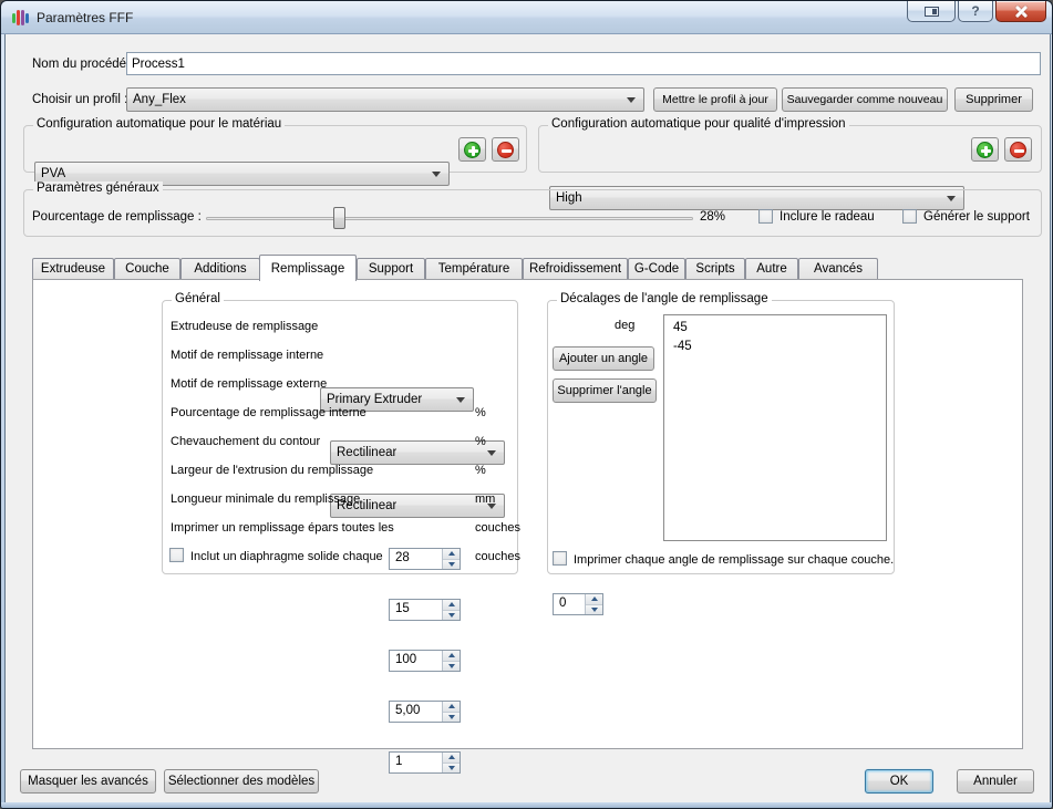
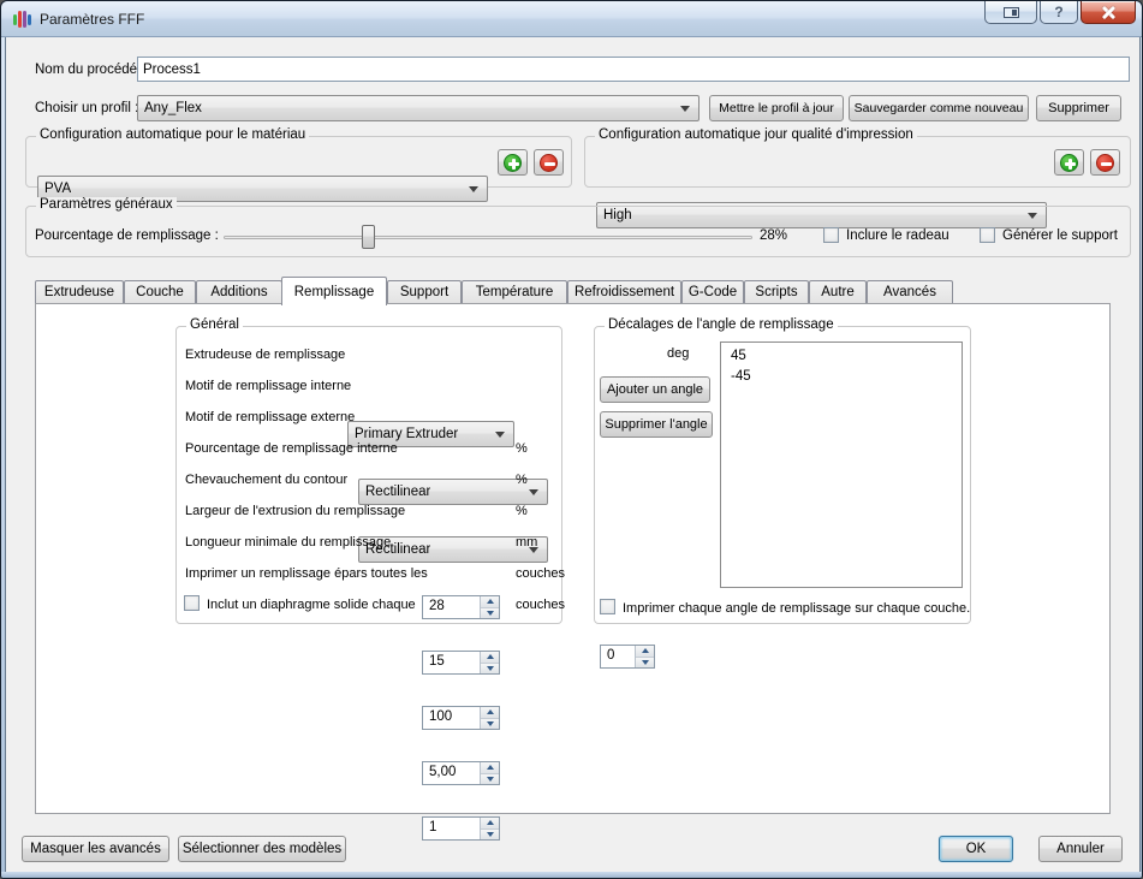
  Paramètres FFF
  ?
  Nom du procédé
  Process1
  Choisir un profil
  Any_Flex
  Mettre le profil à jour
  Sauvegarder comme nouveau
  Supprimer
  Configuration automatique pour le matériau
  PVA
- Configuration automatique pour qualité d'impression
+ Configuration automatique jour qualité d'impression
  High
  Paramètres généraux
  Pourcentage de remplissage :
  28%
  Inclure le radeau
  Générer le support
  Extrudeuse
  Couche
  Additions
  Remplissage
  Support
  Température
  Refroidissement
  G-Code
  Scripts
  Autre
  Avancés
  Général
  Extrudeuse de remplissage
  Primary Extruder
  Motif de remplissage interne
  Rectilinear
  Motif de remplissage externe
  Rectilinear
  Pourcentage de remplissage interne
  28
  %
  Chevauchement du contour
  15
  %
  Largeur de l'extrusion du remplissage
  100
  %
  Longueur minimale du remplissage
  5,00
  mm
  Imprimer un remplissage épars toutes les
  1
  couches
  Inclut un diaphragme solide chaque
  couches
  Décalages de l'angle de remplissage
  0
  deg
  Ajouter un angle
  Supprimer l'angle
  45
  -45
  Imprimer chaque angle de remplissage sur chaque couche.
  Masquer les avancés
  Sélectionner des modèles
  OK
  Annuler
